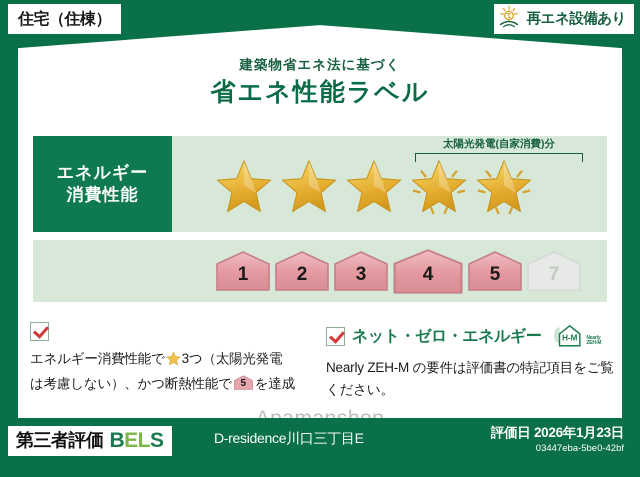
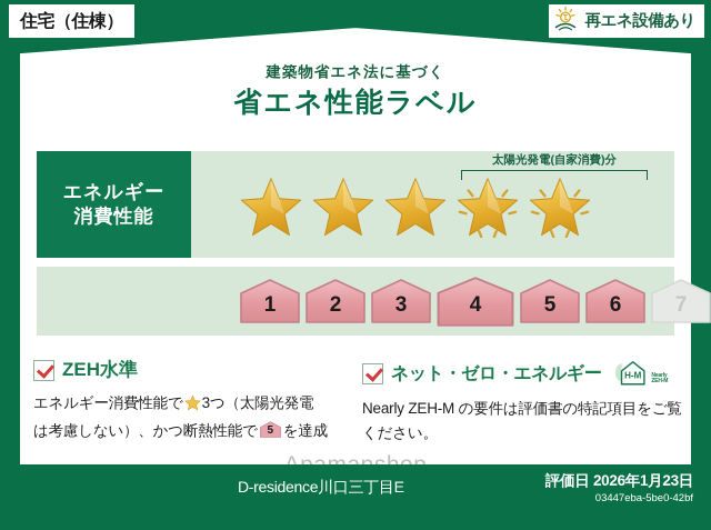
  住宅（住棟）
  再エネ設備あり
  建築物省エネ法に基づく
  省エネ性能ラベル
  エネルギー
  消費性能
  太陽光発電(自家消費)分
  1
  2
  3
  4
  5
+ 6
  7
+ ZEH水準
  エネルギー消費性能で 3つ（太陽光発電
  は考慮しない）、かつ断熱性能で
  5
  を達成
  ネット・ゼロ・エネルギー
  H-M
  Nearly ZEH-M の要件は評価書の特記項目をご覧ください。
- 第三者評価
- BELS
  D-residence川口三丁目E
  評価日 2026年1月23日
  03447eba-5be0-42bf
